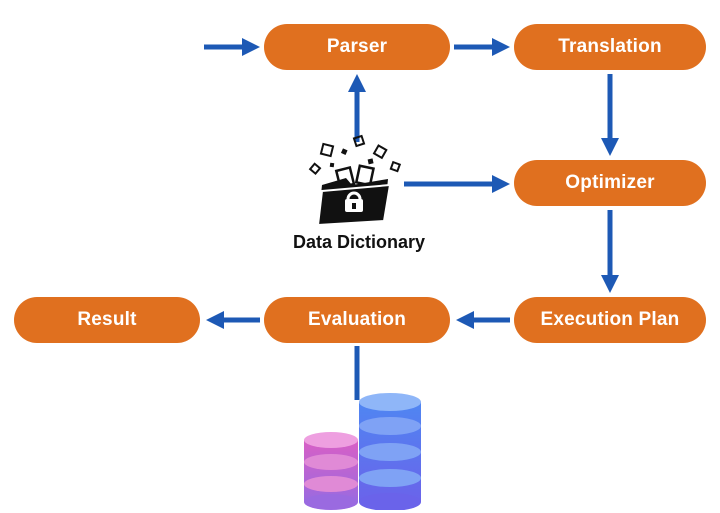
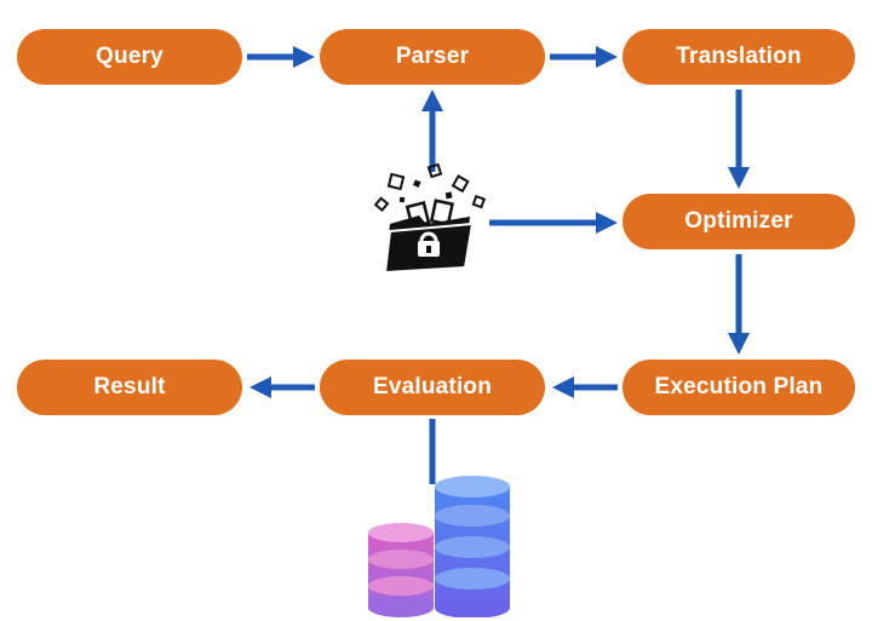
+ Query
  Parser
  Translation
  Optimizer
  Execution Plan
  Evaluation
  Result
- Data Dictionary
